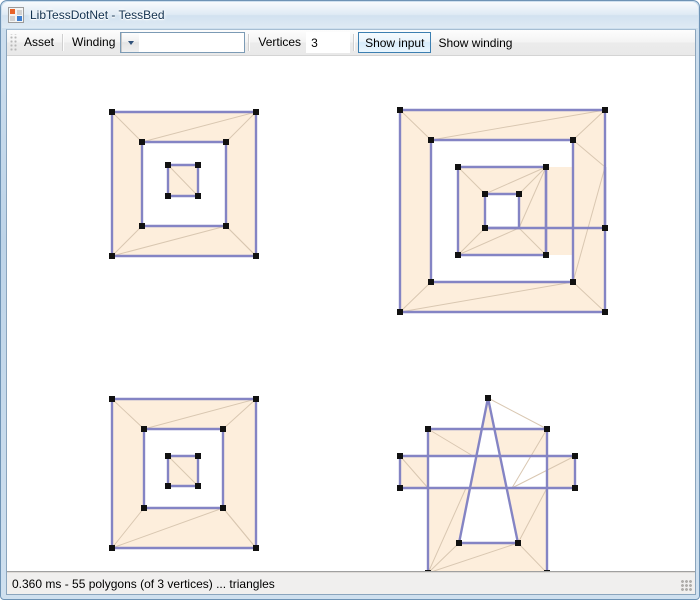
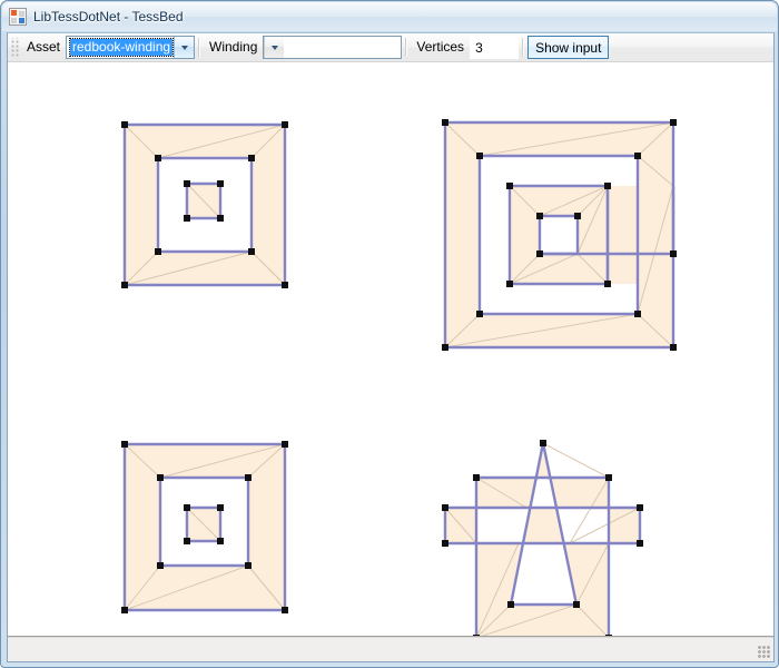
  LibTessDotNet - TessBed
  Asset
+ redbook-winding
  Winding
  Vertices
  3
  Show input
- Show winding
- 0.360 ms - 55 polygons (of 3 vertices) ... triangles
